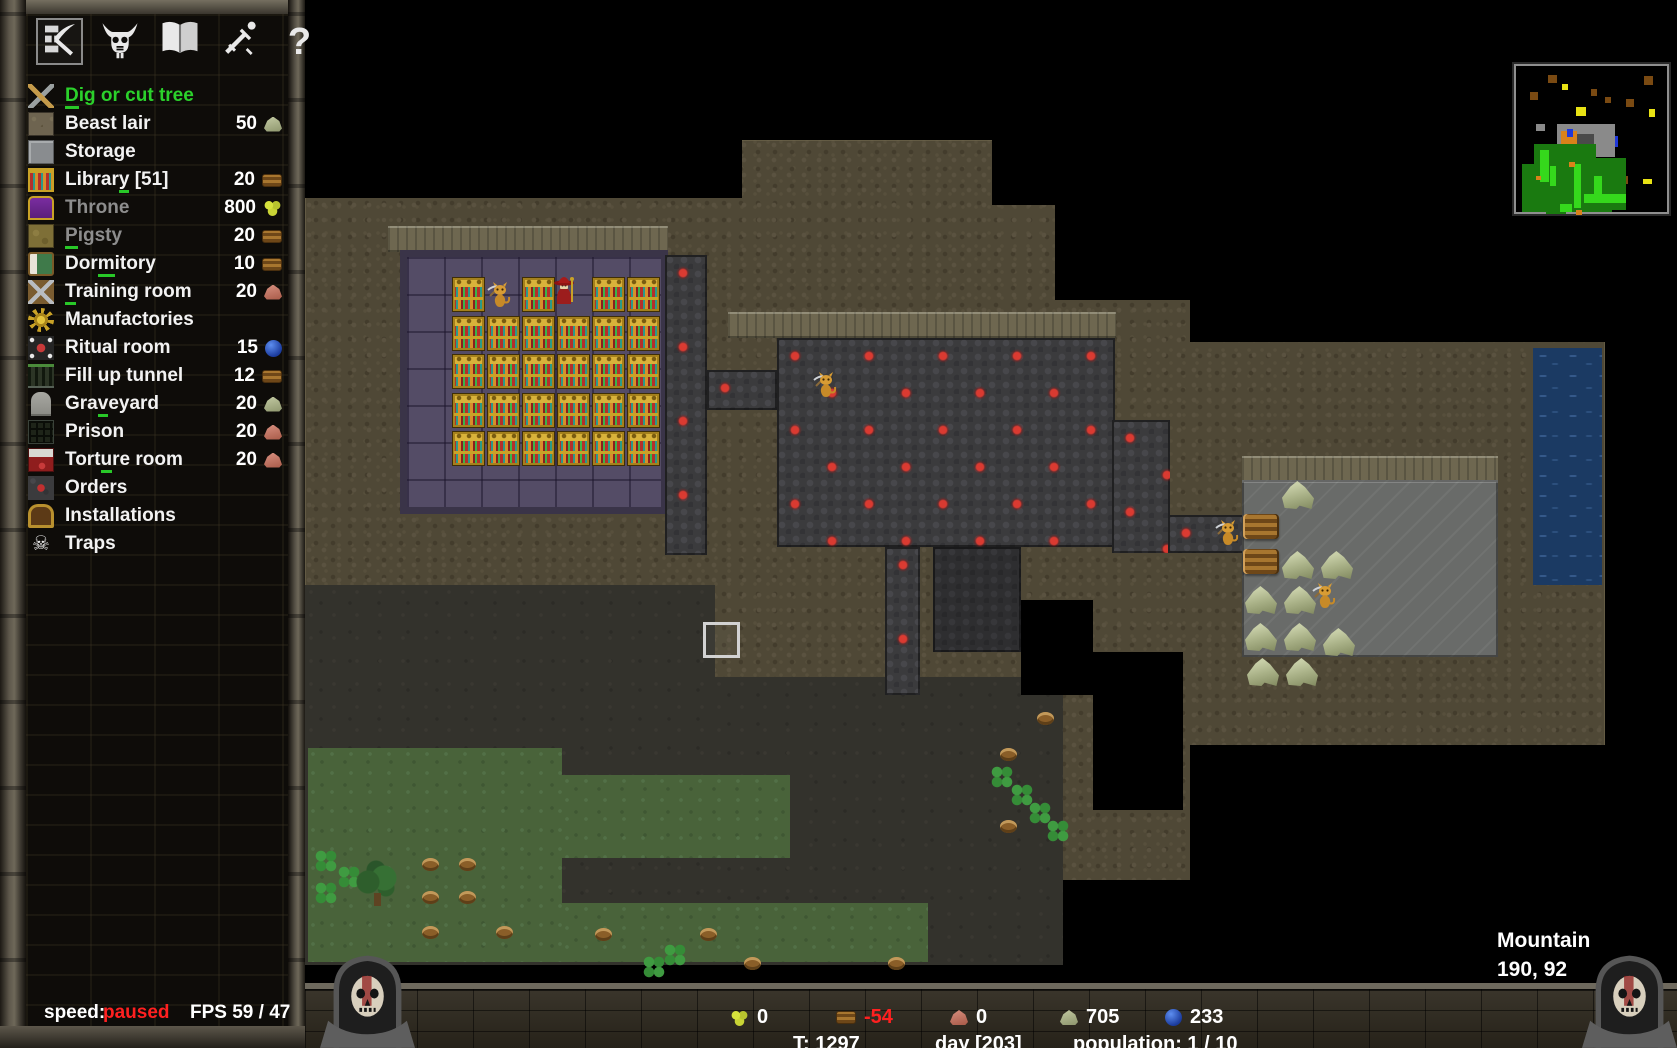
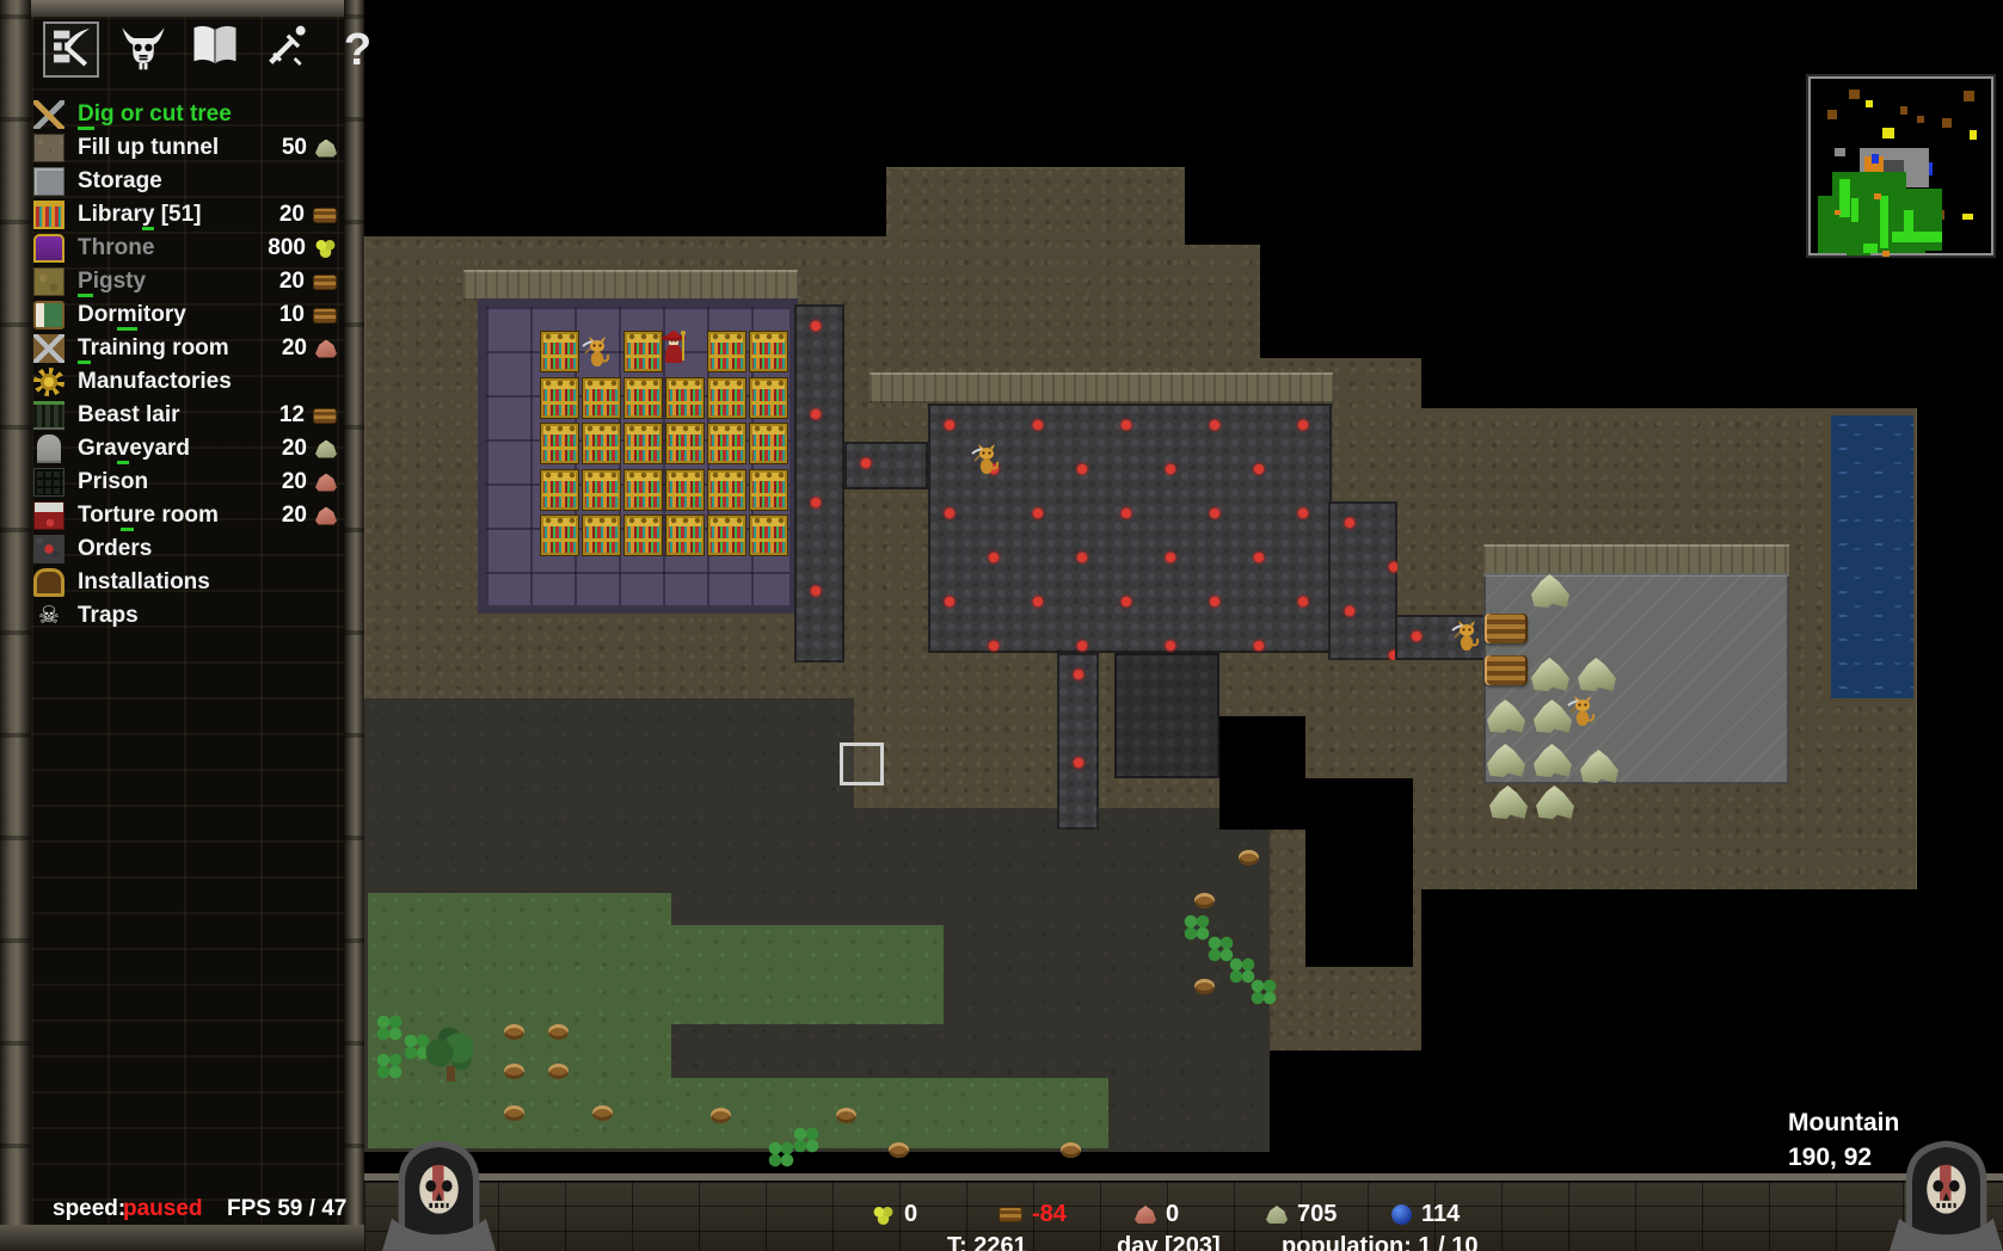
  Mountain
  190, 92
  0
- -54
+ -84
  0
  705
- 233
+ 114
- T: 1297
+ T: 2261
  day [203]
  population: 1 / 10
  ?
  Dig or cut tree
- Beast lair
+ Fill up tunnel
  50
  Storage
  Library [51]
  20
  Throne
  800
  Pigsty
  20
  Dormitory
  10
  Training room
  20
  Manufactories
- Ritual room
- 15
- Fill up tunnel
+ Beast lair
  12
  Graveyard
  20
  Prison
  20
  Torture room
  20
  Orders
  Installations
  ☠
  Traps
  speed:
  paused
  FPS 59 / 47
